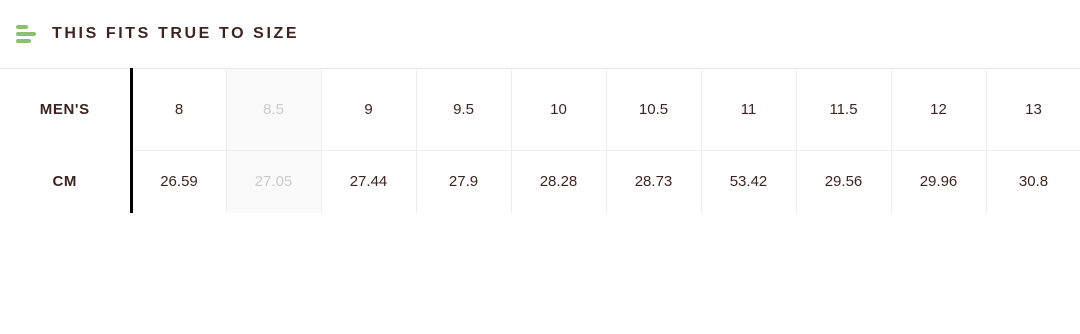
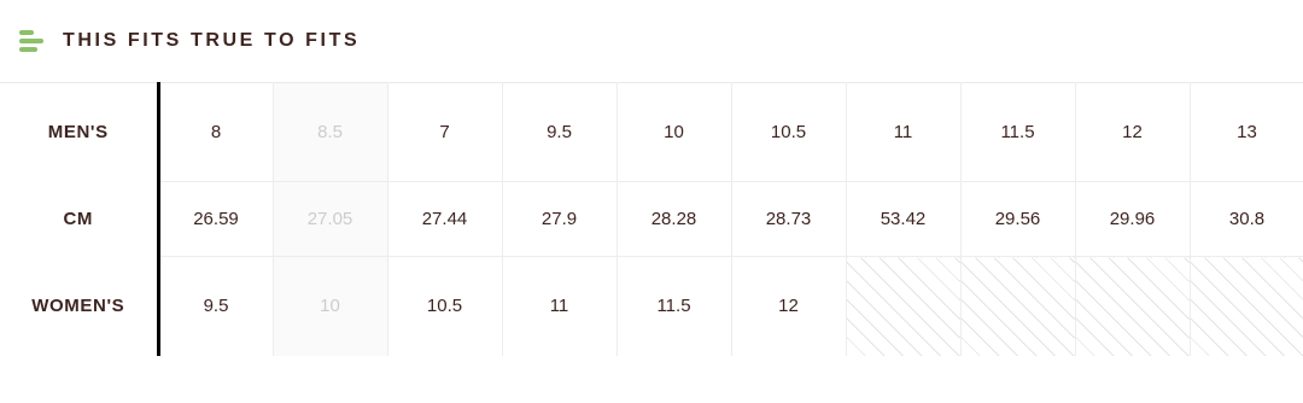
- THIS FITS TRUE TO SIZE
+ THIS FITS TRUE TO FITS
- MEN'S	8	8.5	9	9.5	10	10.5	11	11.5	12	13
+ MEN'S	8	8.5	7	9.5	10	10.5	11	11.5	12	13
  CM	26.59	27.05	27.44	27.9	28.28	28.73	53.42	29.56	29.96	30.8
+ WOMEN'S	9.5	10	10.5	11	11.5	12
